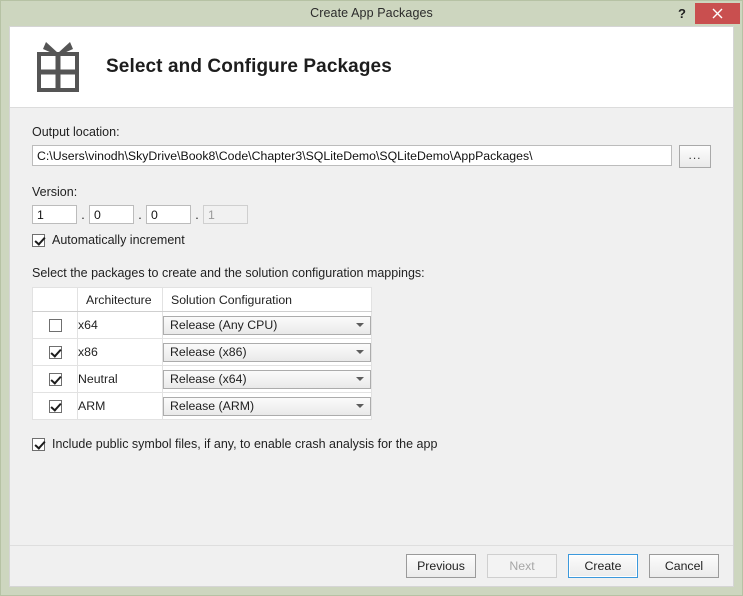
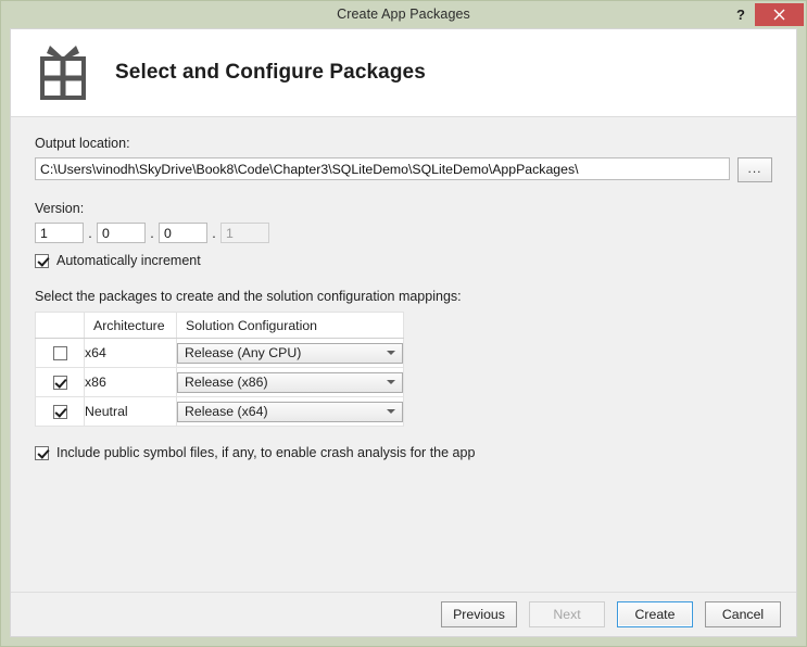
  Create App Packages
  ?
  Select and Configure Packages
  Output location:
  C:\Users\vinodh\SkyDrive\Book8\Code\Chapter3\SQLiteDemo\SQLiteDemo\AppPackages\
  ...
  Version:
  1
  .
  0
  .
  0
  .
  1
  Automatically increment
  Select the packages to create and the solution configuration mappings:
  	Architecture	Solution Configuration
  	x64	Release (Any CPU)
  	x86	Release (x86)
  	Neutral	Release (x64)
- 	ARM	Release (ARM)
  Include public symbol files, if any, to enable crash analysis for the app
  Previous
  Next
  Create
  Cancel
